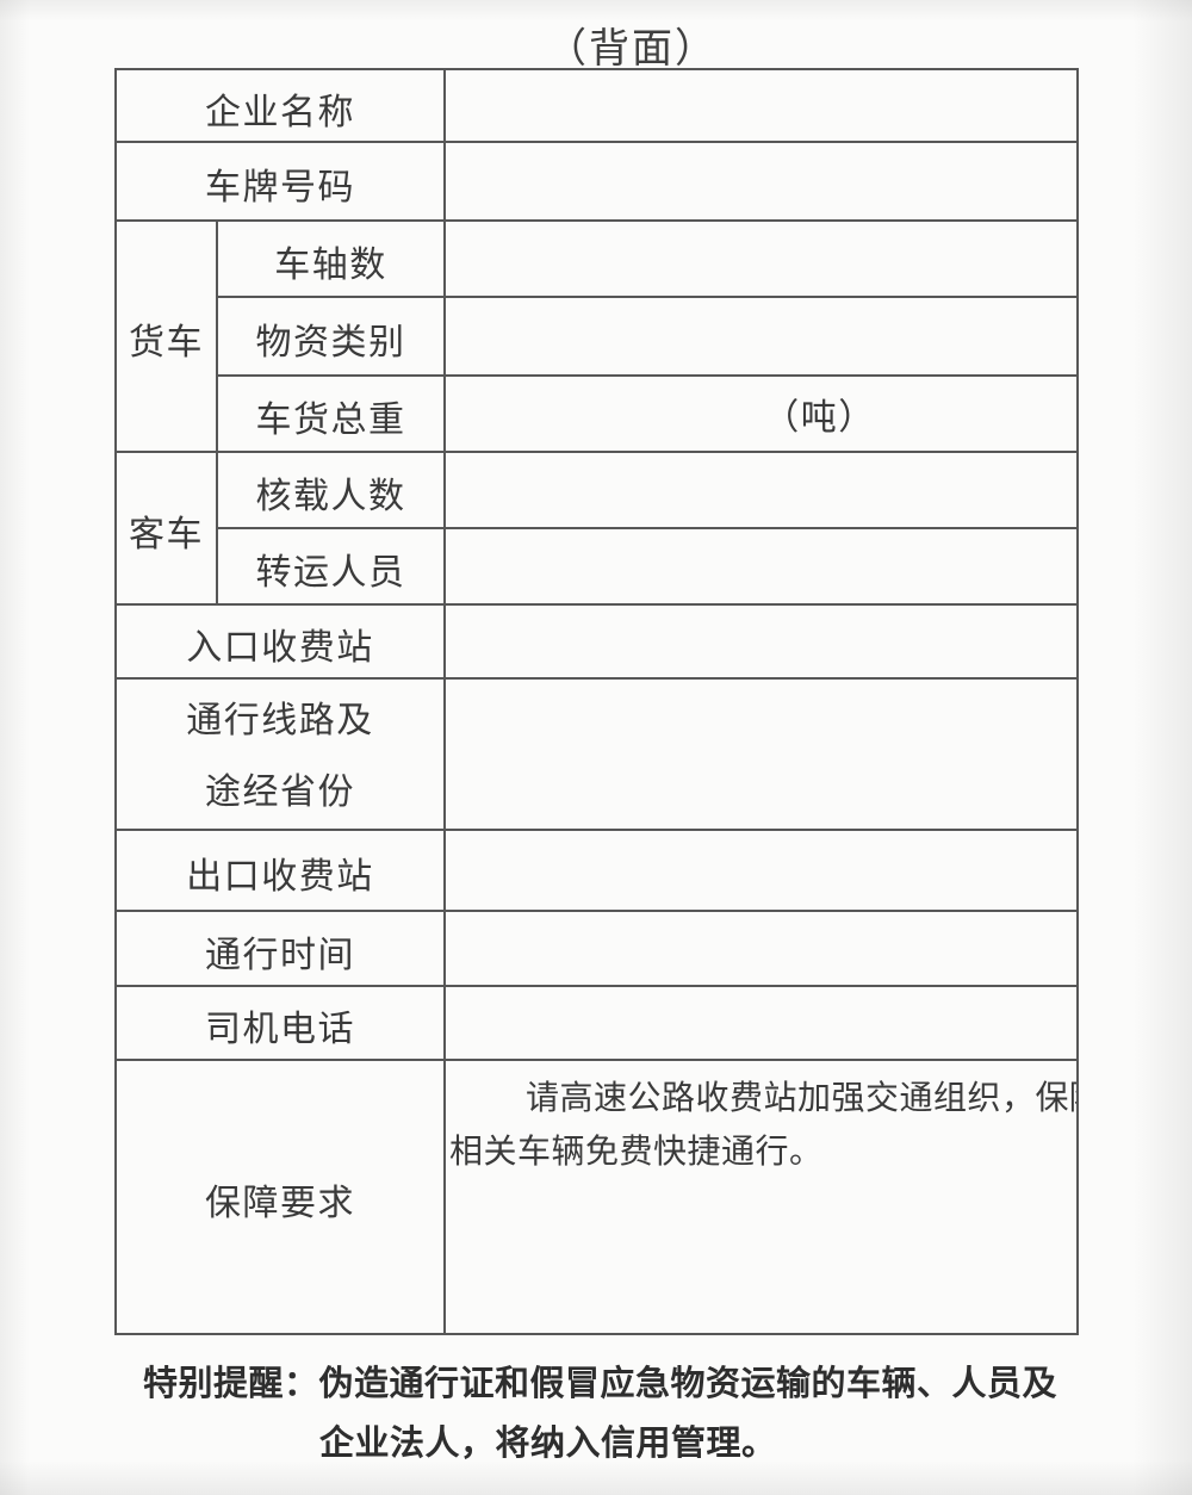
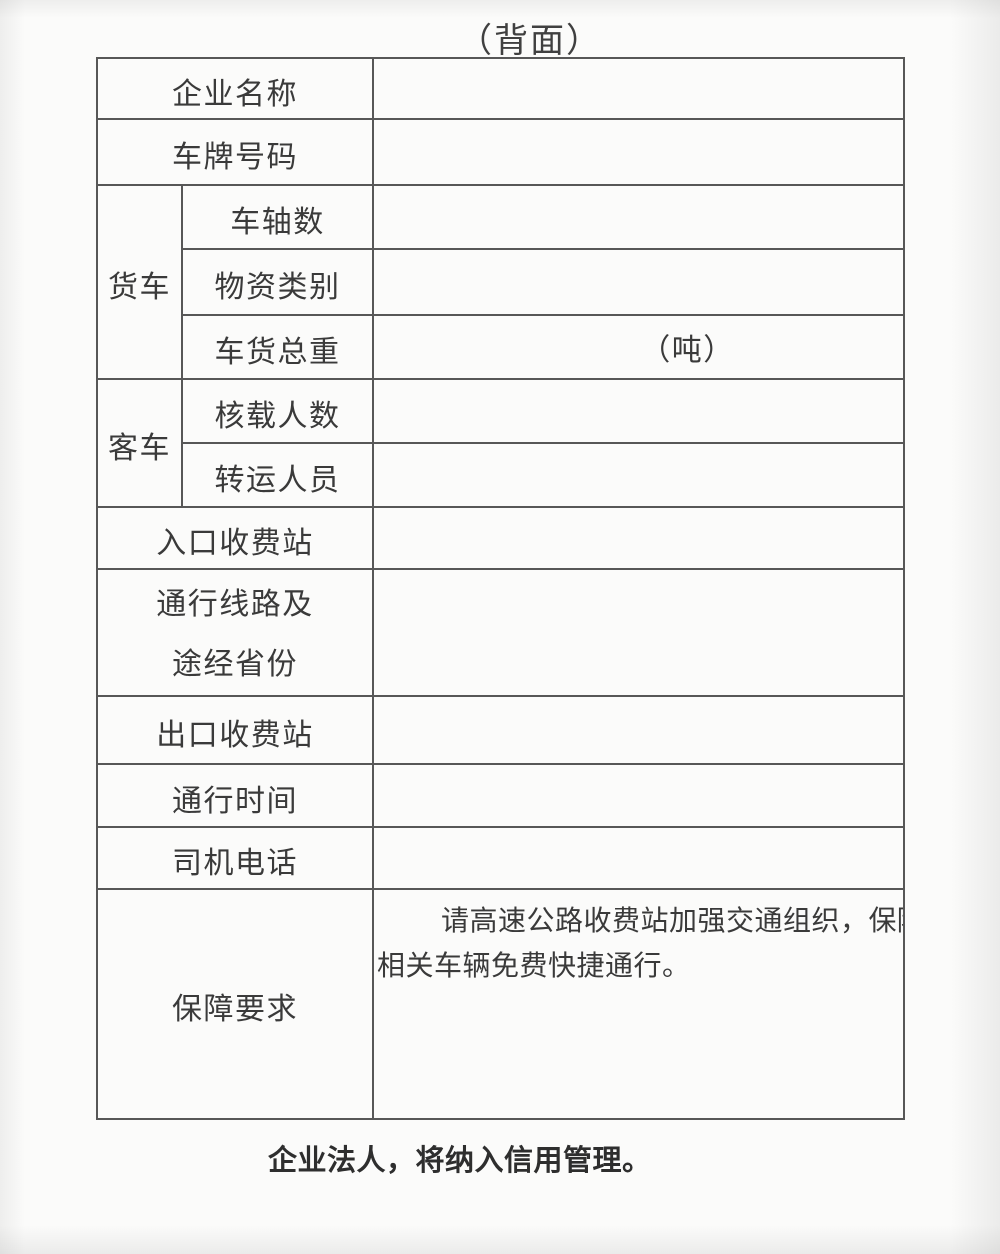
  （背面）
  企业名称
  车牌号码
  货车	车轴数
  物资类别
  车货总重	（吨）
  客车	核载人数
  转运人员
  入口收费站
  通行线路及 途经省份
  出口收费站
  通行时间
  司机电话
  保障要求	请高速公路收费站加强交通组织，保 相关车辆免费快捷通行。
- 特别提醒：伪造通行证和假冒应急物资运输的车辆、人员及
  企业法人，将纳入信用管理。
